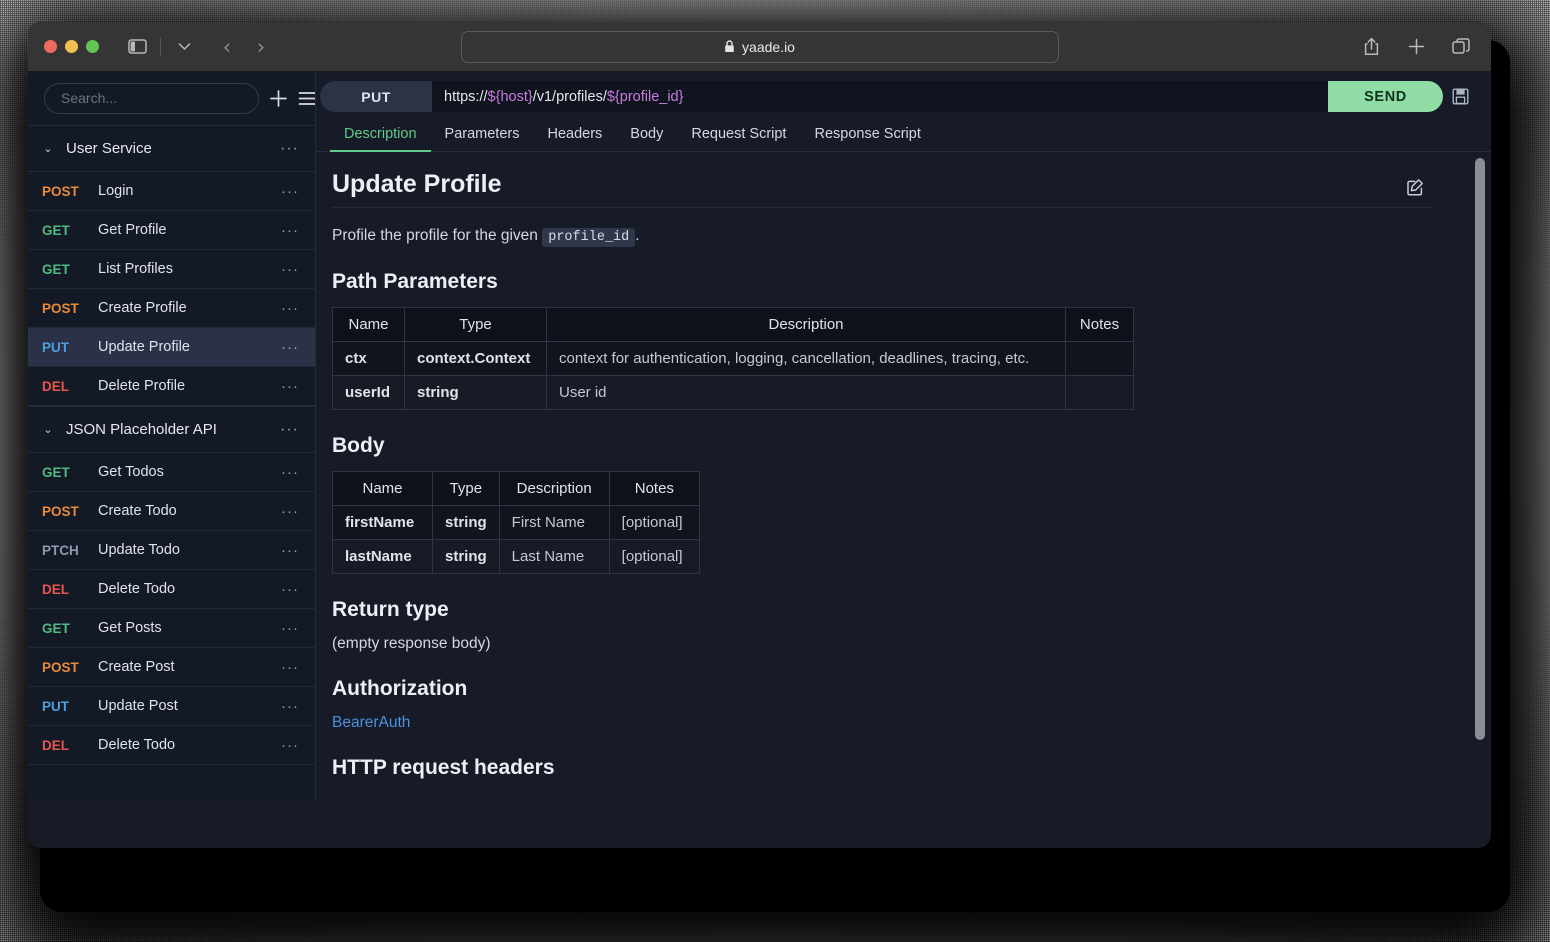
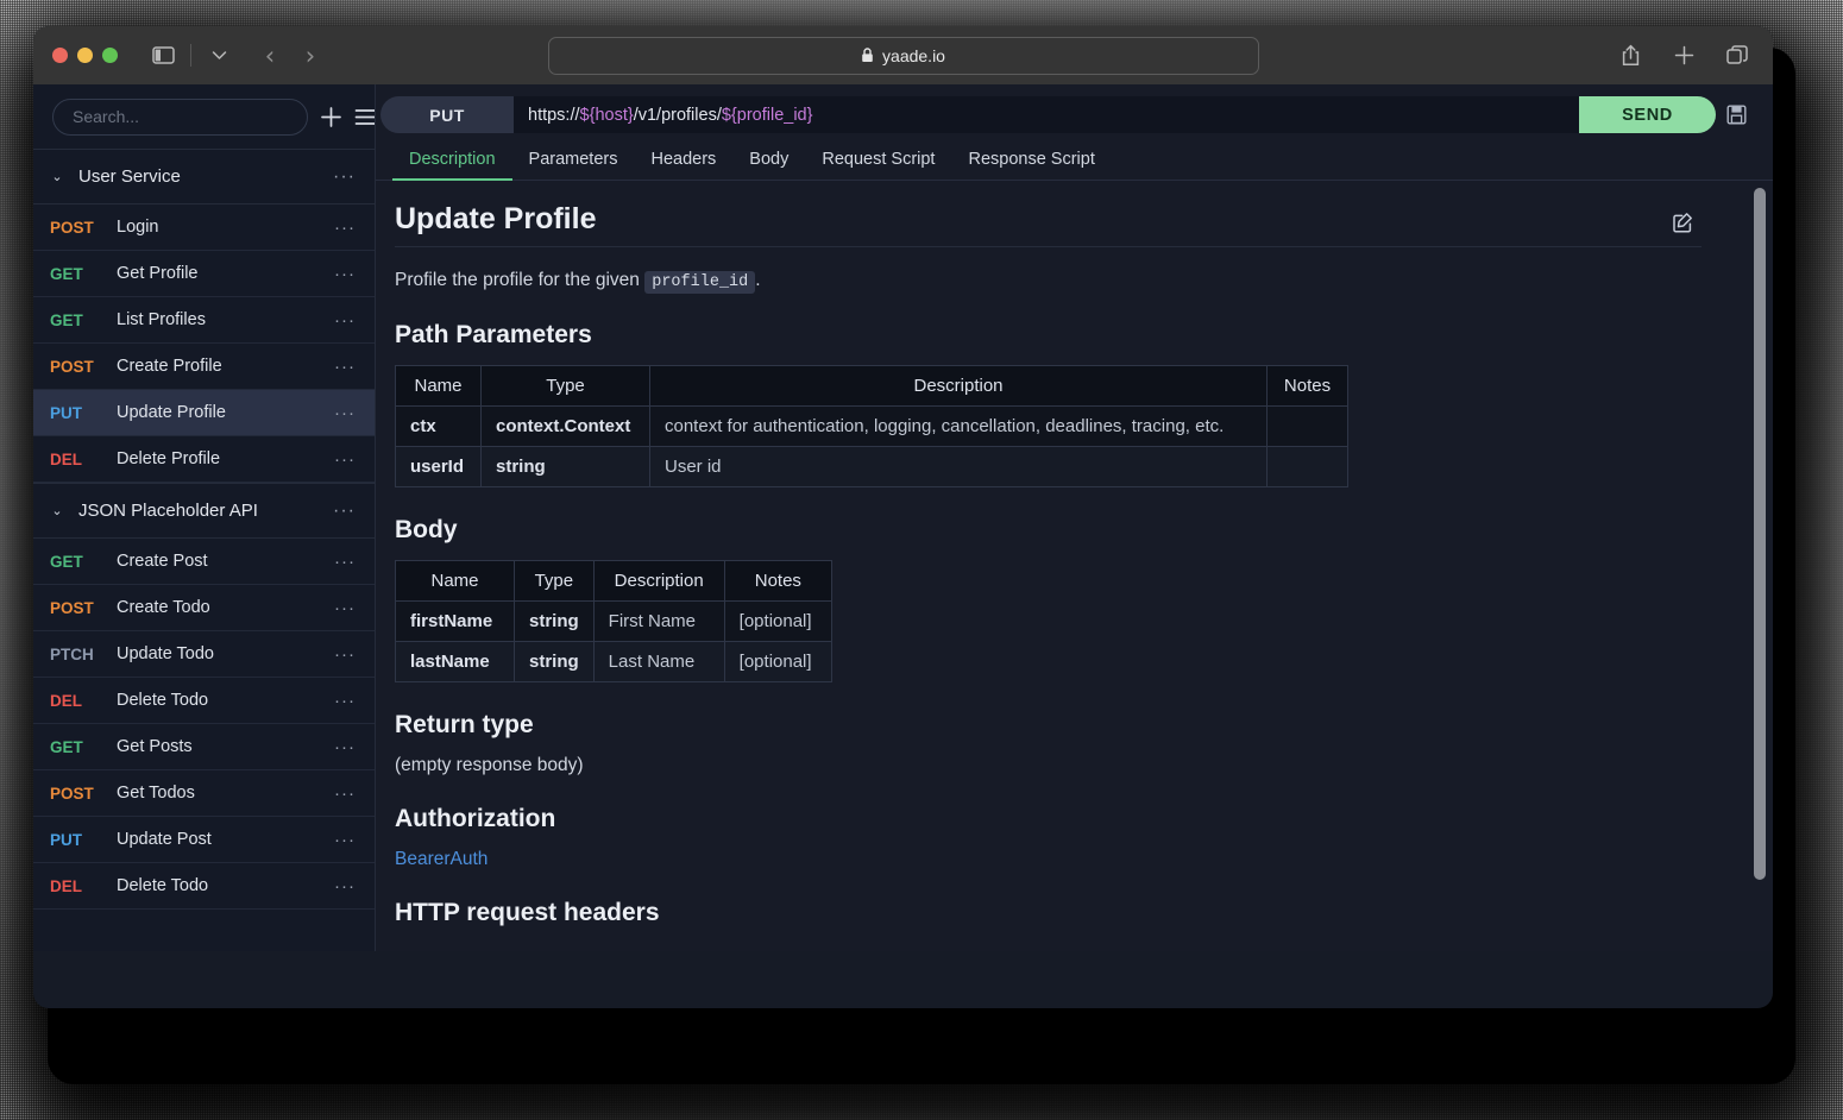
  ‹
  ›
  yaade.io
  Search...
  ⌄
  User Service
  ···
  POST
  Login
  ···
  GET
  Get Profile
  ···
  GET
  List Profiles
  ···
  POST
  Create Profile
  ···
  PUT
  Update Profile
  ···
  DEL
  Delete Profile
  ···
  ⌄
  JSON Placeholder API
  ···
  GET
- Get Todos
+ Create Post
  ···
  POST
  Create Todo
  ···
  PTCH
  Update Todo
  ···
  DEL
  Delete Todo
  ···
  GET
  Get Posts
  ···
  POST
- Create Post
+ Get Todos
  ···
  PUT
  Update Post
  ···
  DEL
  Delete Todo
  ···
  PUT
  https://
  ${host}
  /v1/profiles/
  ${profile_id}
  SEND
  Description
  Parameters
  Headers
  Body
  Request Script
  Response Script
  Update Profile
  Profile the profile for the given profile_id .
  Path Parameters
  Name	Type	Description	Notes
  ctx	context.Context	context for authentication, logging, cancellation, deadlines, tracing, etc.
  userId	string	User id
  Body
  Name	Type	Description	Notes
  firstName	string	First Name	[optional]
  lastName	string	Last Name	[optional]
  Return type
  (empty response body)
  Authorization
  BearerAuth
  HTTP request headers
